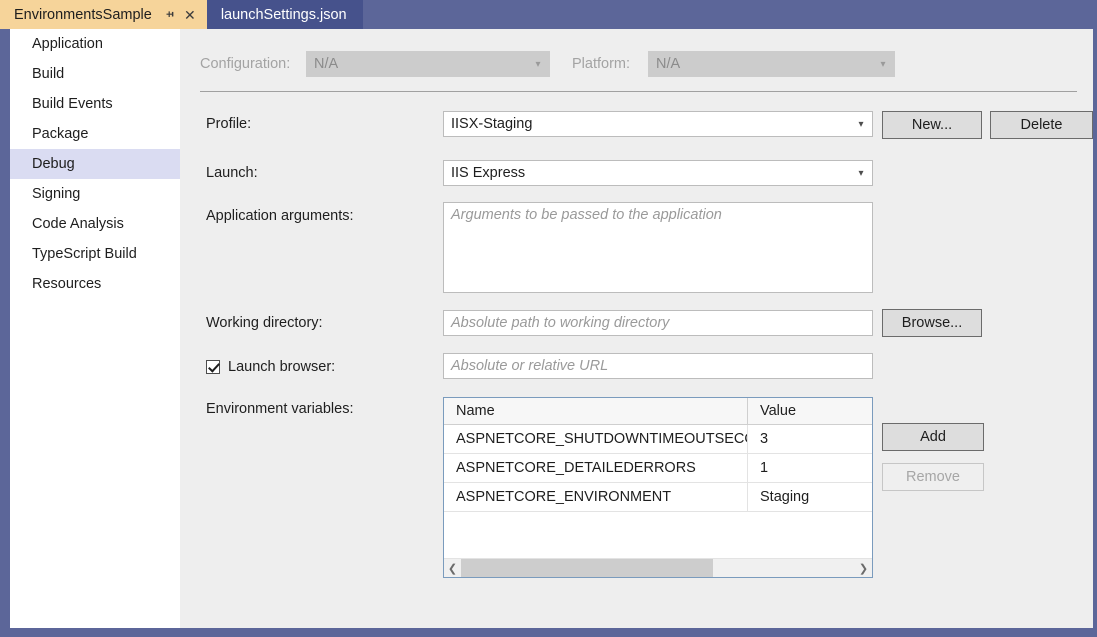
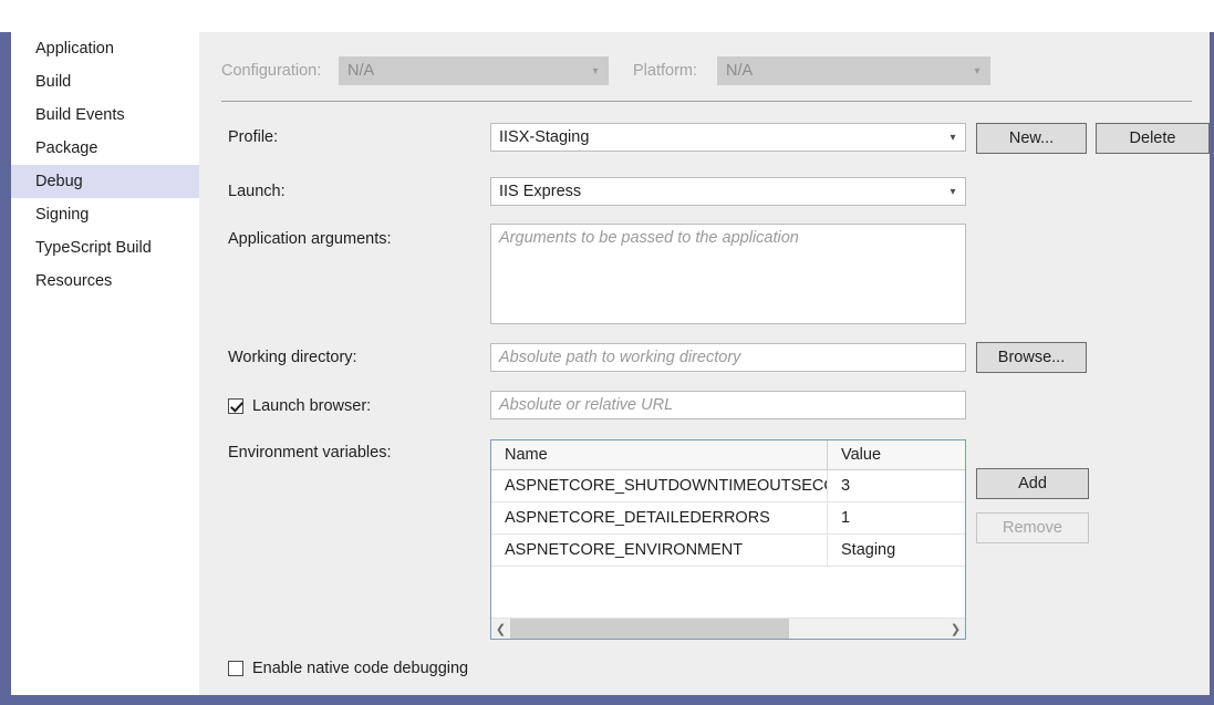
- EnvironmentsSample
- ✕
- launchSettings.json
  Application
  Build
  Build Events
  Package
  Debug
  Signing
- Code Analysis
  TypeScript Build
  Resources
  Configuration:
  N/A
  ▾
  Platform:
  N/A
  ▾
  Profile:
  IISX-Staging
  ▾
  New...
  Delete
  Launch:
  IIS Express
  ▾
  Application arguments:
  Arguments to be passed to the application
  Working directory:
  Absolute path to working directory
  Browse...
  Launch browser:
  Absolute or relative URL
  Environment variables:
  Name
  Value
  ASPNETCORE_SHUTDOWNTIMEOUTSEC
  3
  ASPNETCORE_DETAILEDERRORS
  1
  ASPNETCORE_ENVIRONMENT
  Staging
  ❮
  ❯
  Add
  Remove
+ Enable native code debugging
